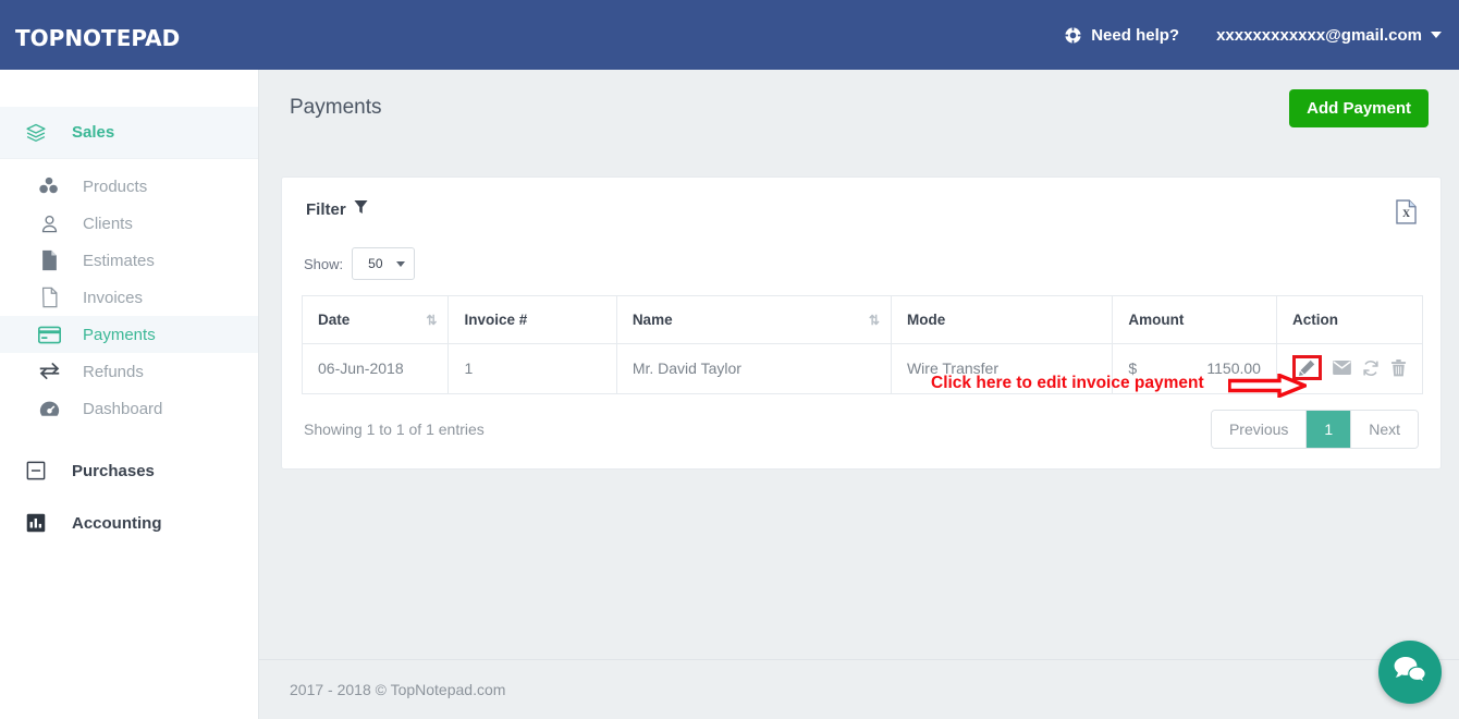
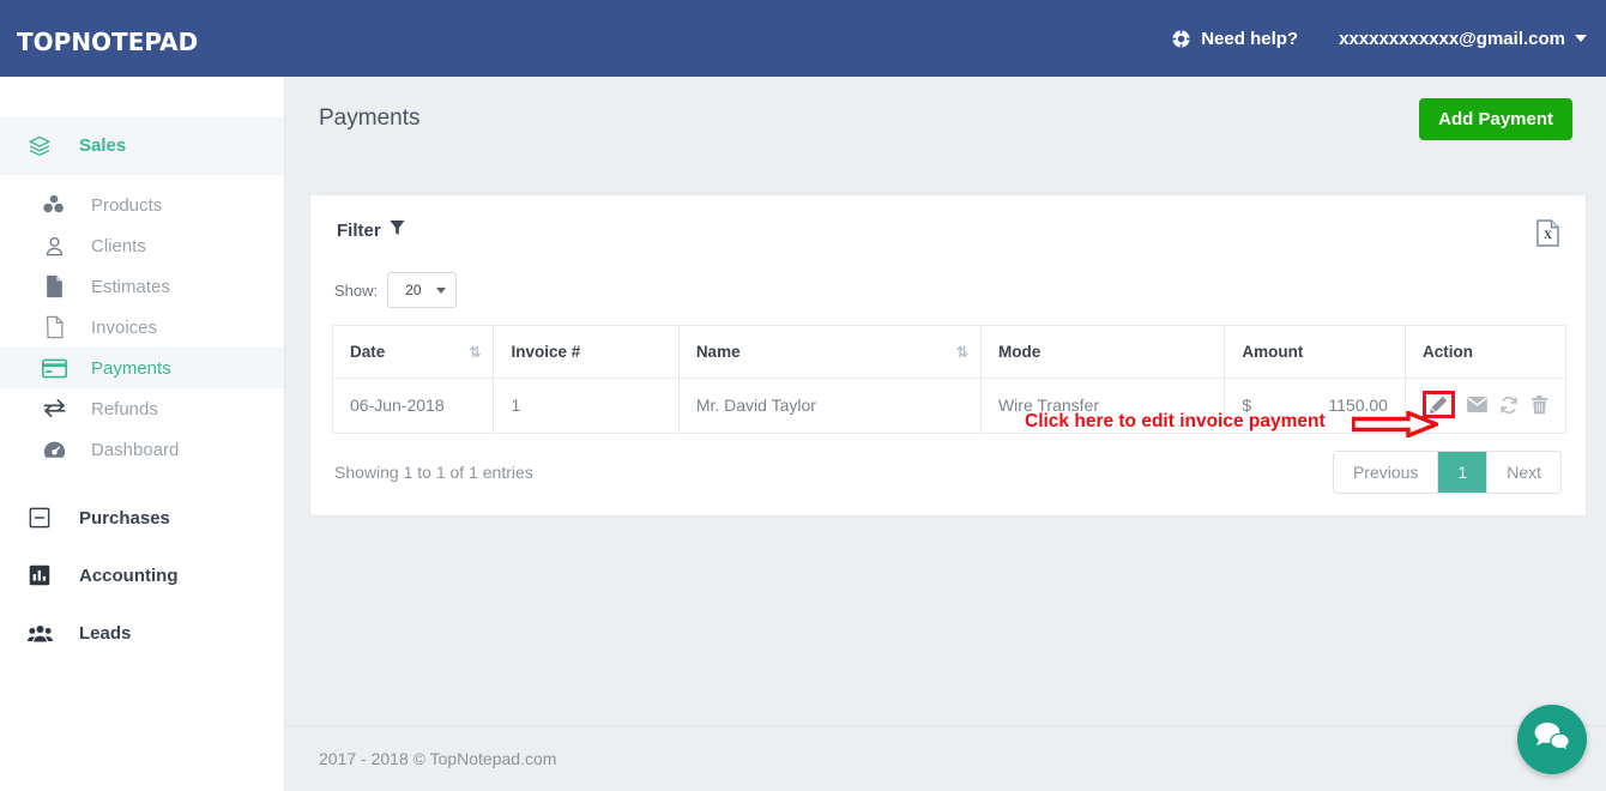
  topnotepad
  Need help?
  xxxxxxxxxxxx@gmail.com
  Sales
  Products
  Clients
  Estimates
  Invoices
  Payments
  Refunds
  Dashboard
  Purchases
  Accounting
+ Leads
  Payments
  Add Payment
  Filter
  X
  Show:
- 50
+ 20
  Date ⇅	Invoice #	Name ⇅	Mode	Amount	Action
  06-Jun-2018	1	Mr. David Taylor	Wire Transfer	$ 1150.00
  Showing 1 to 1 of 1 entries
  Previous
  1
  Next
  Click here to edit invoice payment
  2017 - 2018 © TopNotepad.com
